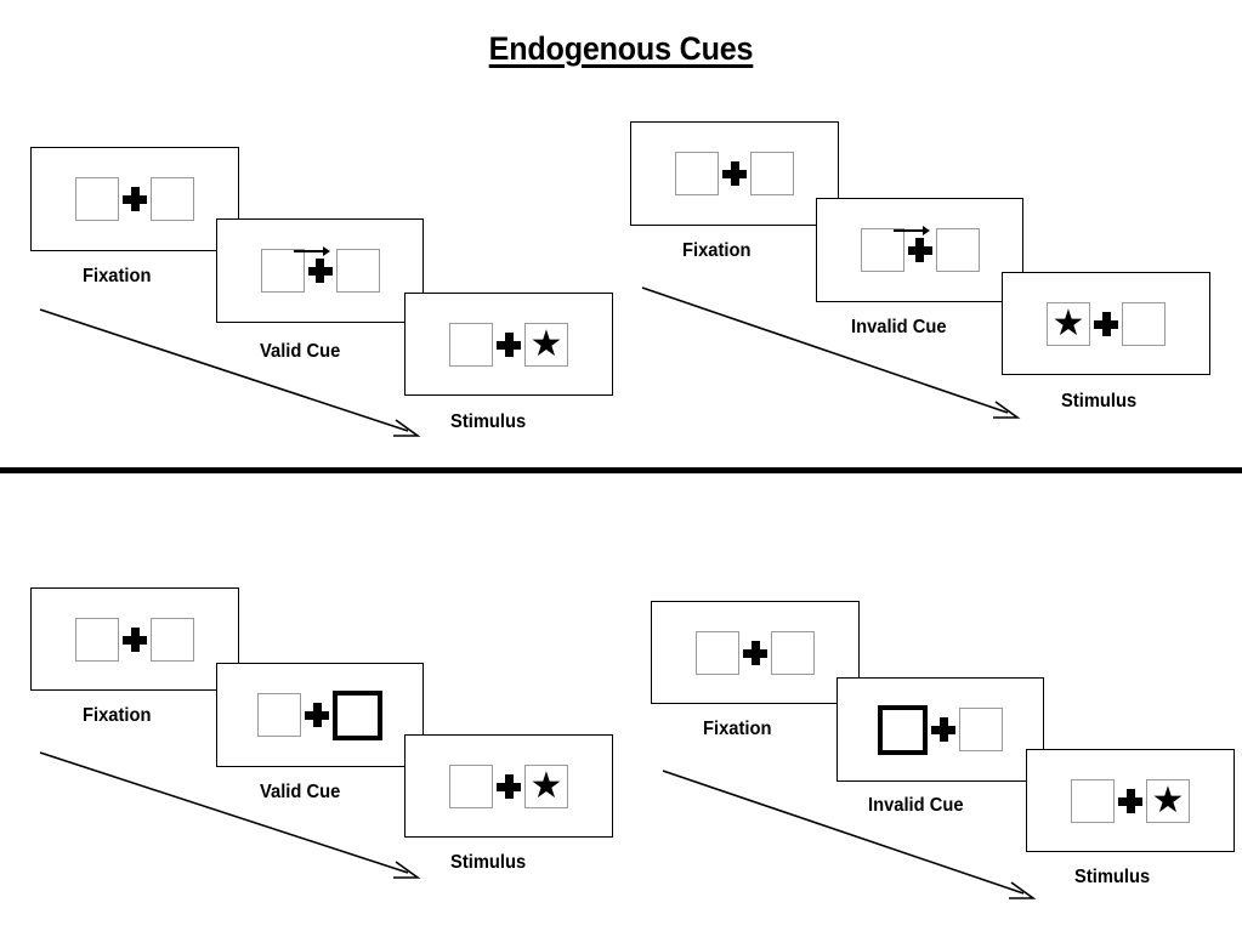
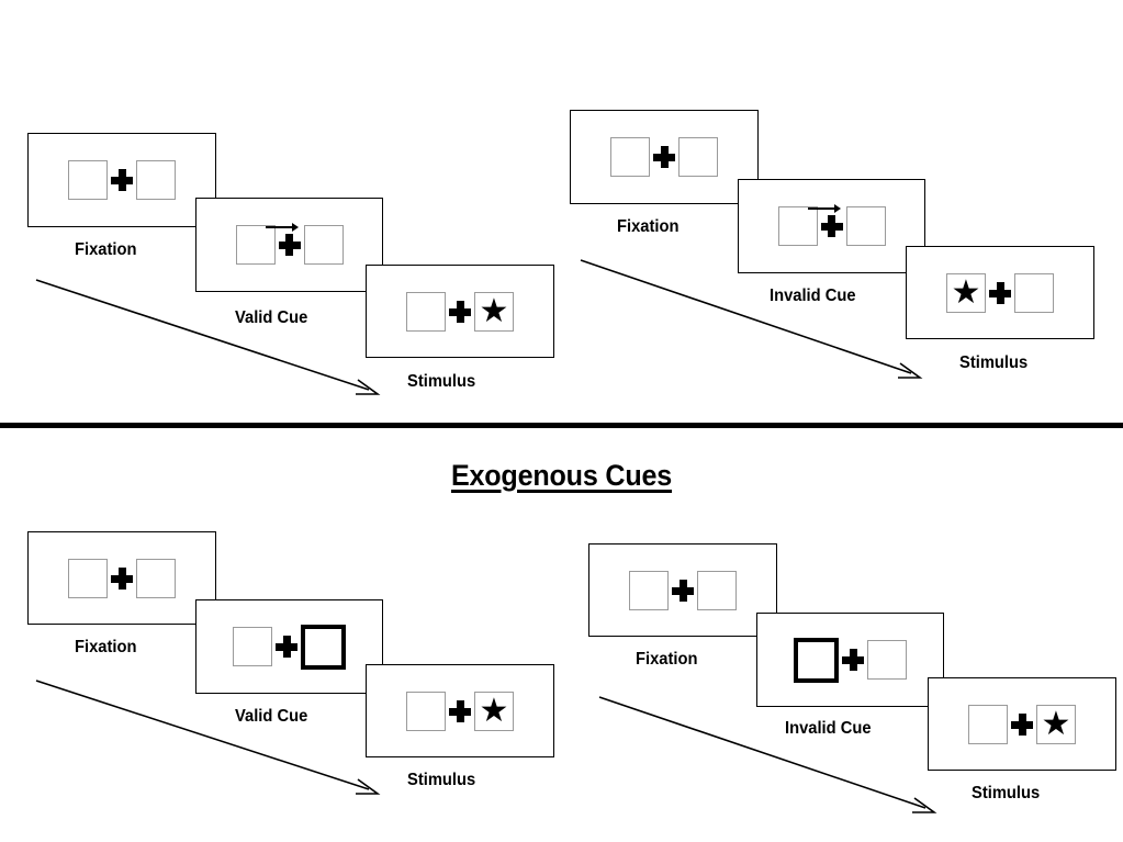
- Endogenous Cues
  Fixation
  Valid Cue
  ★
  Stimulus
  Fixation
  Invalid Cue
  ★
  Stimulus
+ Exogenous Cues
  Fixation
  Valid Cue
  ★
  Stimulus
  Fixation
  Invalid Cue
  ★
  Stimulus
